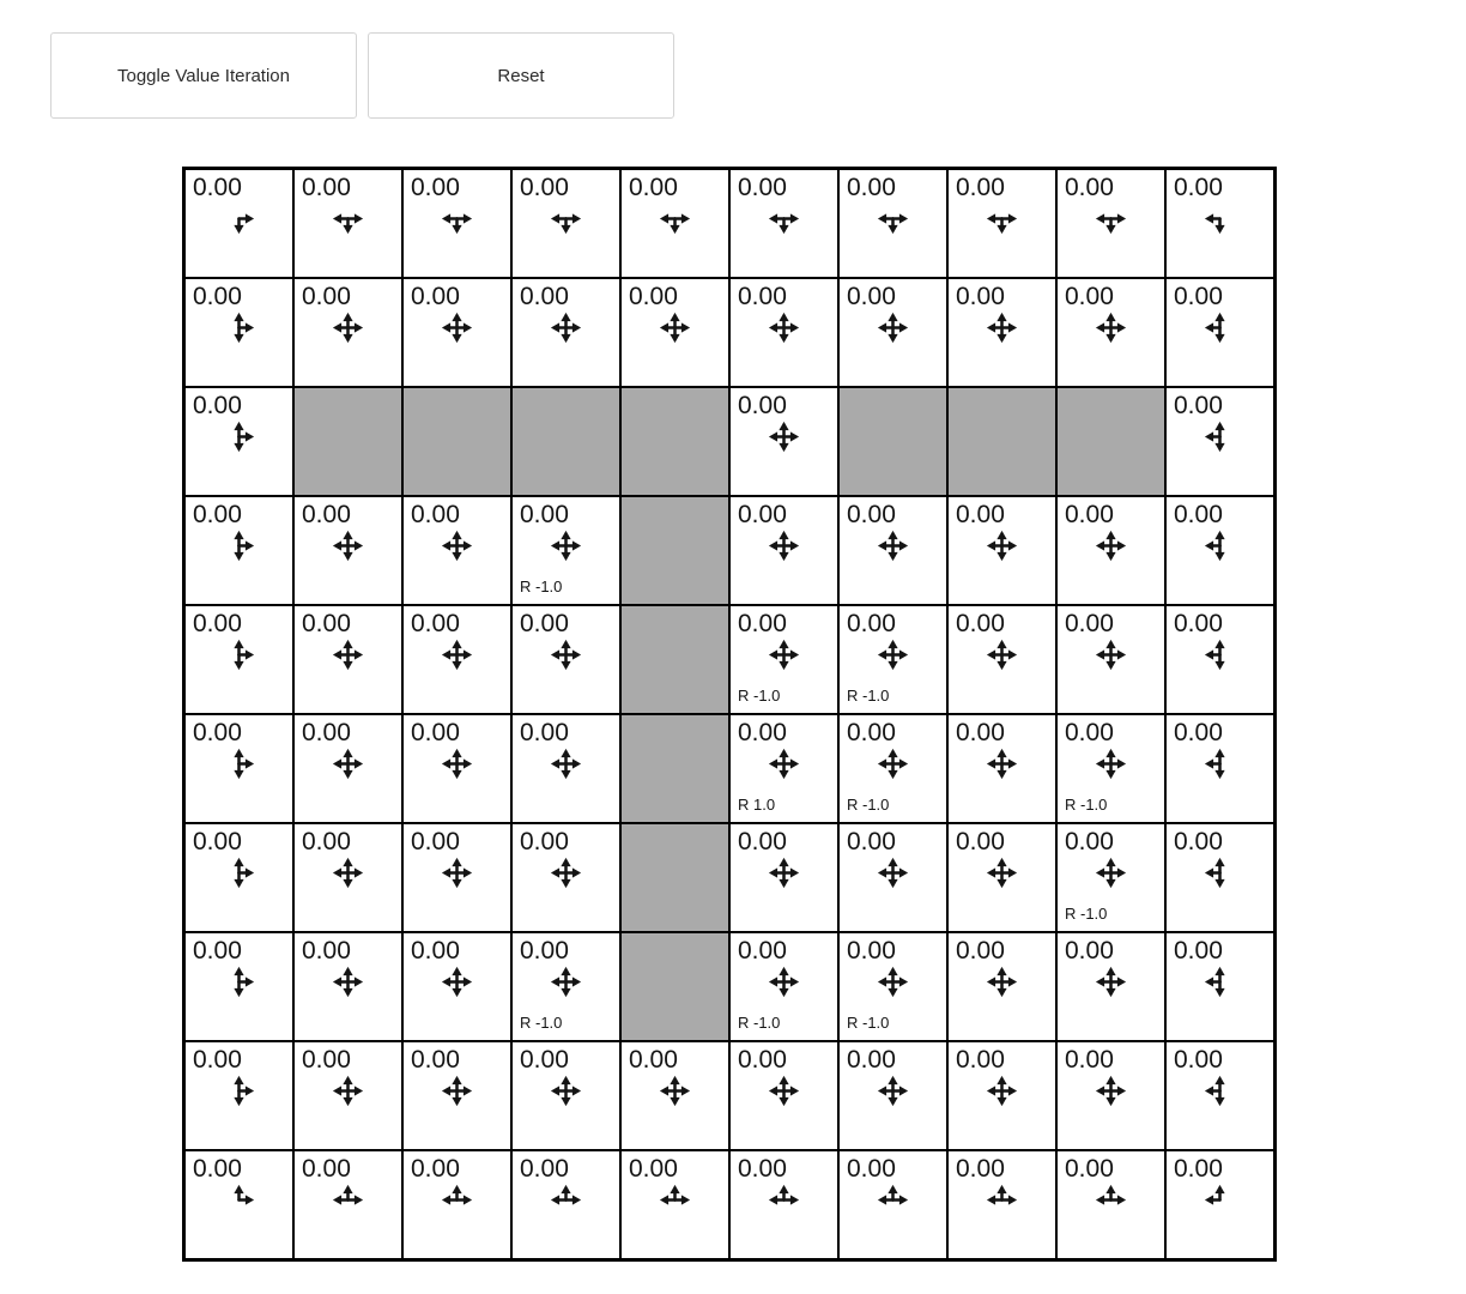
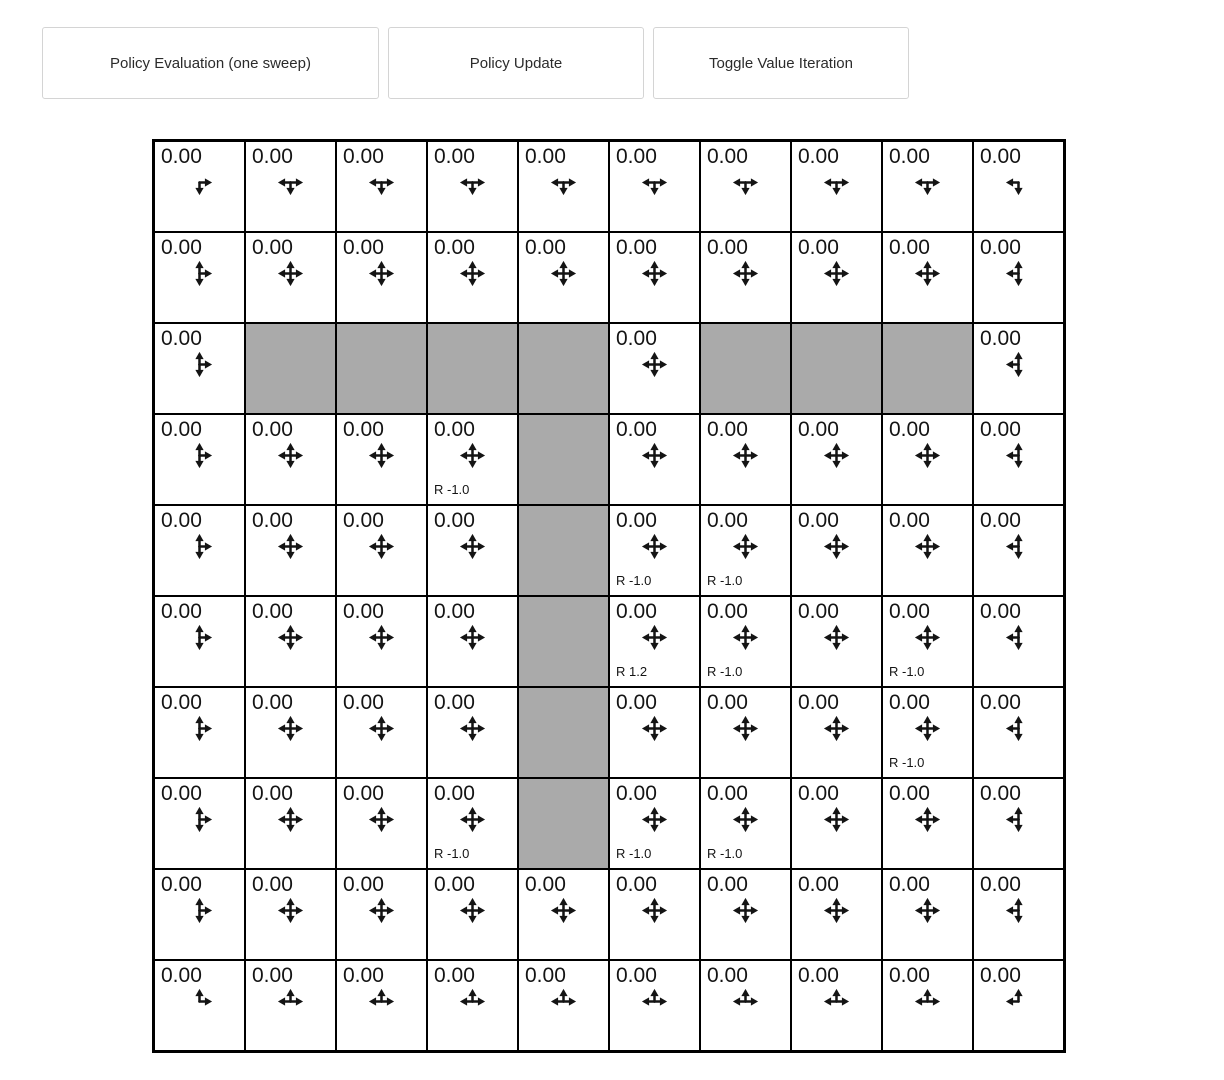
+ Policy Evaluation (one sweep)
+ Policy Update
  Toggle Value Iteration
- Reset
  0.00
  0.00
  0.00
  0.00
  0.00
  0.00
  0.00
  0.00
  0.00
  0.00
  0.00
  0.00
  0.00
  0.00
  0.00
  0.00
  0.00
  0.00
  0.00
  0.00
  0.00
  0.00
  0.00
  0.00
  0.00
  0.00
  0.00
  R -1.0
  0.00
  0.00
  0.00
  0.00
  0.00
  0.00
  0.00
  0.00
  0.00
  0.00
  R -1.0
  0.00
  R -1.0
  0.00
  0.00
  0.00
  0.00
  0.00
  0.00
  0.00
  0.00
- R 1.0
+ R 1.2
  0.00
  R -1.0
  0.00
  0.00
  R -1.0
  0.00
  0.00
  0.00
  0.00
  0.00
  0.00
  0.00
  0.00
  0.00
  R -1.0
  0.00
  0.00
  0.00
  0.00
  0.00
  R -1.0
  0.00
  R -1.0
  0.00
  R -1.0
  0.00
  0.00
  0.00
  0.00
  0.00
  0.00
  0.00
  0.00
  0.00
  0.00
  0.00
  0.00
  0.00
  0.00
  0.00
  0.00
  0.00
  0.00
  0.00
  0.00
  0.00
  0.00
  0.00
